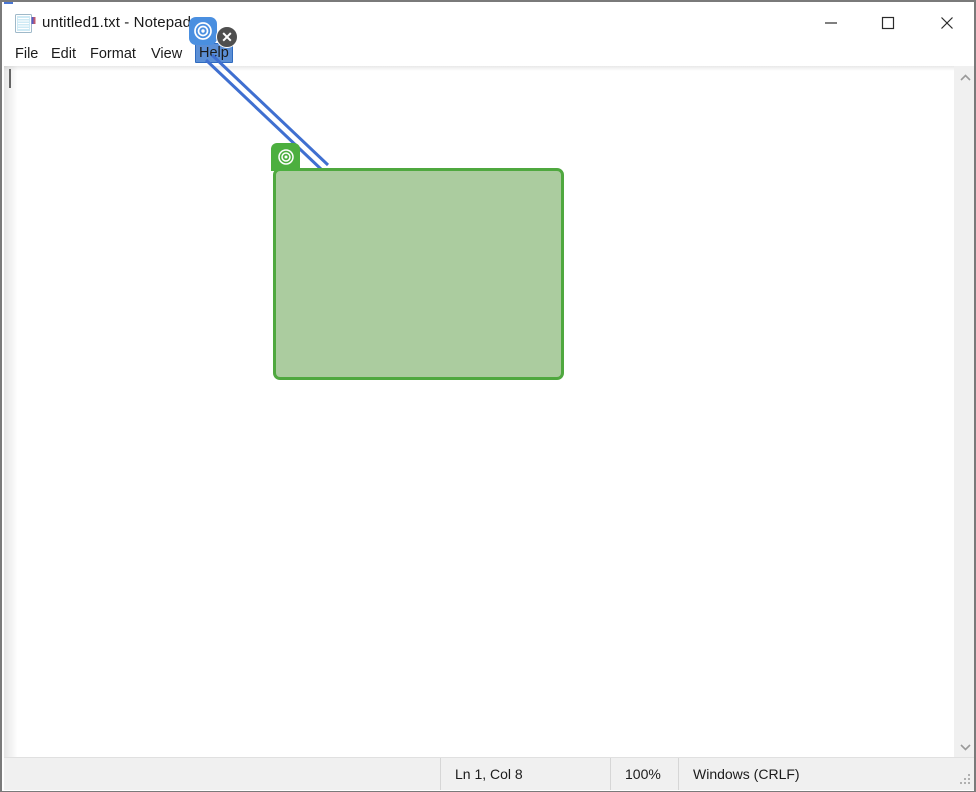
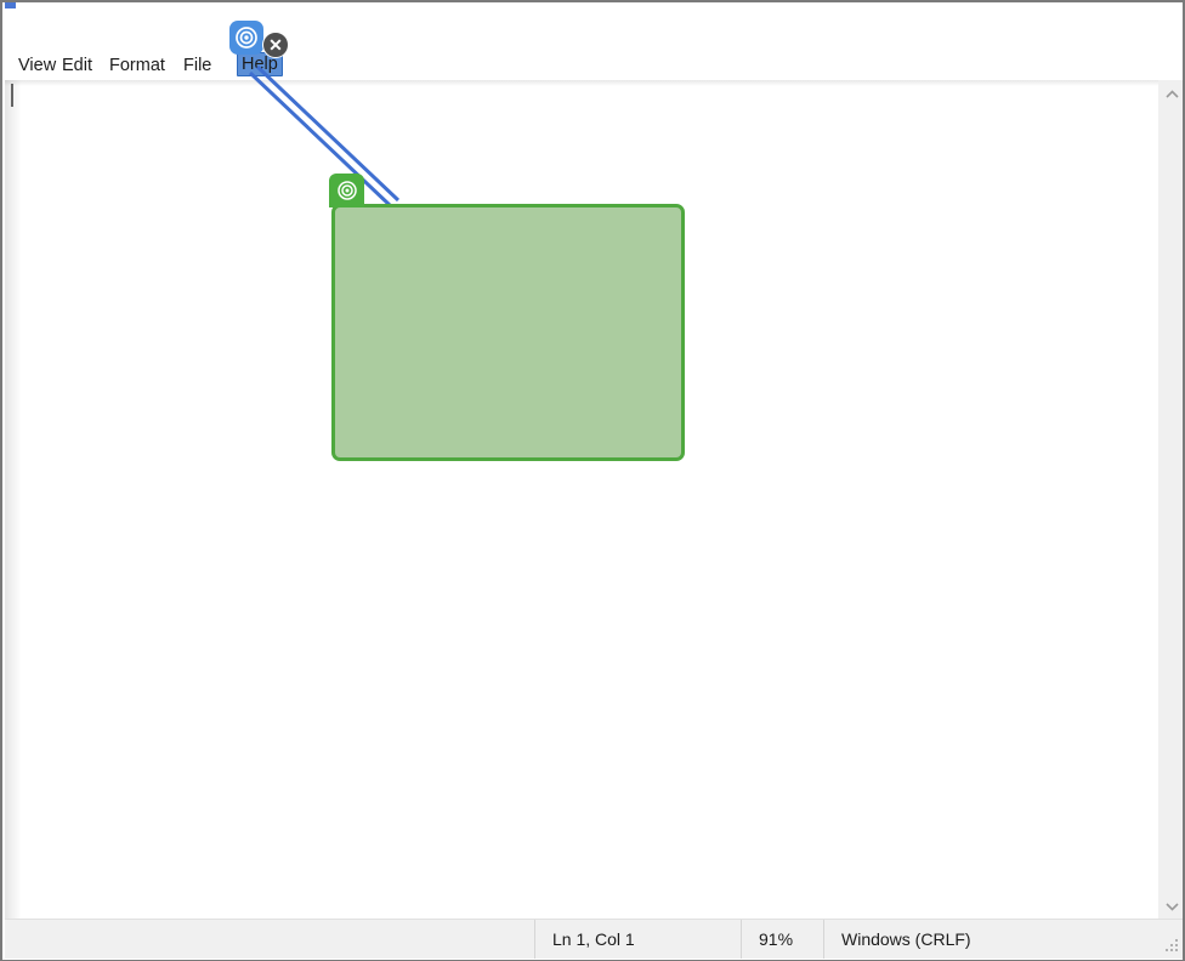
- untitled1.txt - Notepad
- File
+ View
  Edit
  Format
- View
+ File
  Help
- Ln 1, Col 8
+ Ln 1, Col 1
- 100%
+ 91%
  Windows (CRLF)
  ✕
